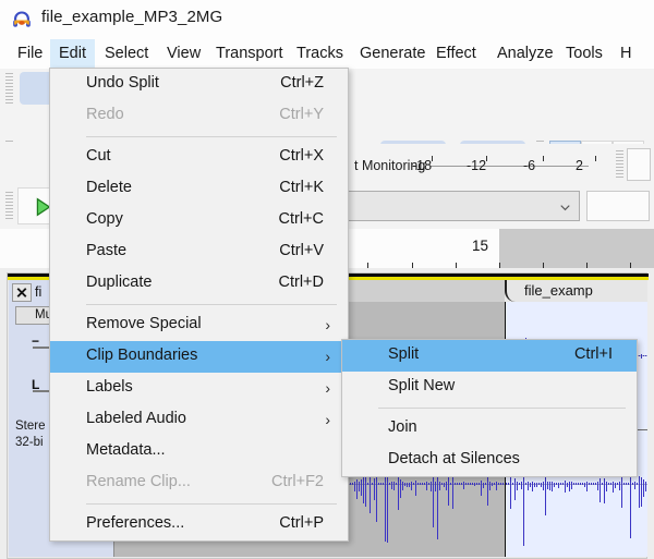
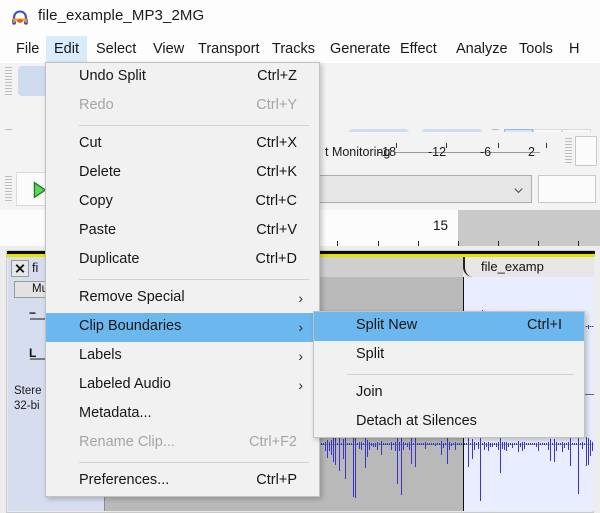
  file_example_MP3_2MG
  File
  Edit
  Select
  View
  Transport
  Tracks
  Generate
  Effect
  Analyze
  Tools
  H
  t Monitoring
  -18
  -12
  -6
  2
  15
  fi
  −
  L
  Stere
  32-bi
  file_examp
  Undo Split
  Ctrl+Z
  Redo
  Ctrl+Y
  Cut
  Ctrl+X
  Delete
  Ctrl+K
  Copy
  Ctrl+C
  Paste
  Ctrl+V
  Duplicate
  Ctrl+D
  Remove Special
  ›
  Clip Boundaries
  ›
  Labels
  ›
  Labeled Audio
  ›
  Metadata...
  Rename Clip...
  Ctrl+F2
  Preferences...
  Ctrl+P
- Split
+ Split New
  Ctrl+I
- Split New
+ Split
  Join
  Detach at Silences
